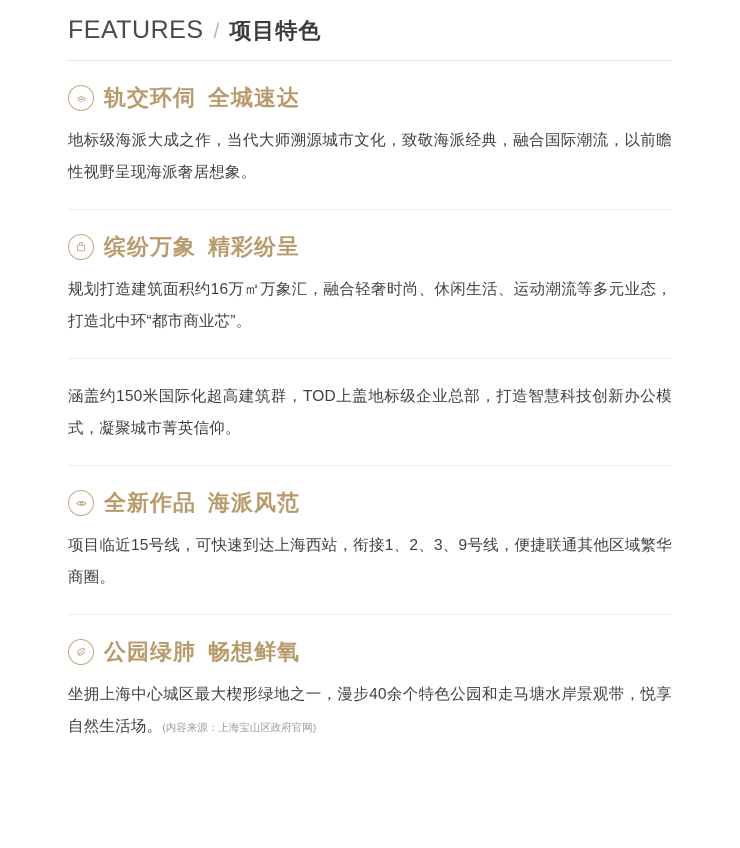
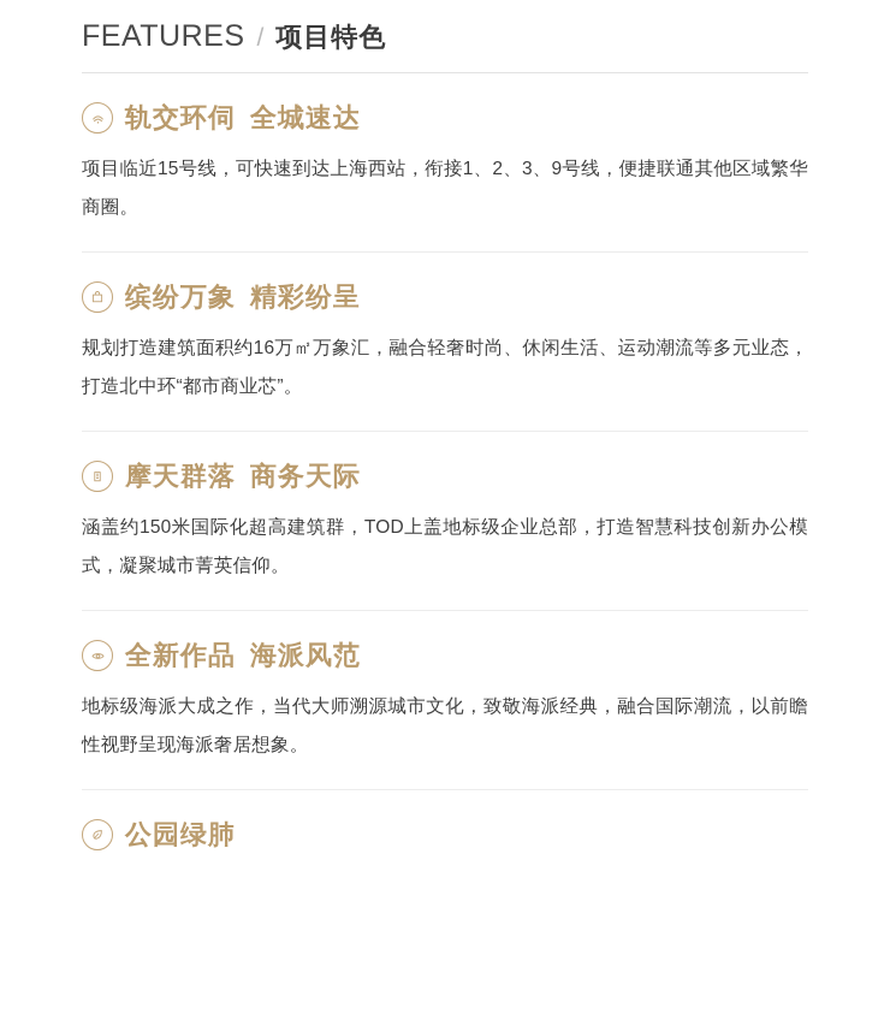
  FEATURES
  /
  项目特色
  轨交环伺
  全城速达
- 地标级海派大成之作，当代大师溯源城市文化，致敬海派经典，融合国际潮流，以前瞻性视野呈现海派奢居想象。
+ 项目临近15号线，可快速到达上海西站，衔接1、2、3、9号线，便捷联通其他区域繁华商圈。
  缤纷万象
  精彩纷呈
  规划打造建筑面积约16万㎡万象汇，融合轻奢时尚、休闲生活、运动潮流等多元业态，打造北中环“都市商业芯”。
+ 摩天群落
+ 商务天际
  涵盖约150米国际化超高建筑群，TOD上盖地标级企业总部，打造智慧科技创新办公模式，凝聚城市菁英信仰。
  全新作品
  海派风范
- 项目临近15号线，可快速到达上海西站，衔接1、2、3、9号线，便捷联通其他区域繁华商圈。
+ 地标级海派大成之作，当代大师溯源城市文化，致敬海派经典，融合国际潮流，以前瞻性视野呈现海派奢居想象。
  公园绿肺
- 畅想鲜氧
- 坐拥上海中心城区最大楔形绿地之一，漫步40余个特色公园和走马塘水岸景观带，悦享自然生活场。(内容来源：上海宝山区政府官网)
